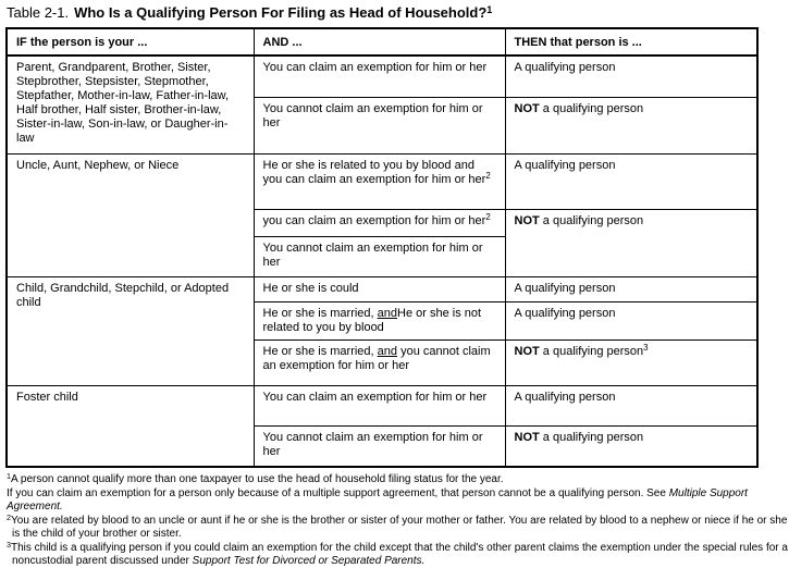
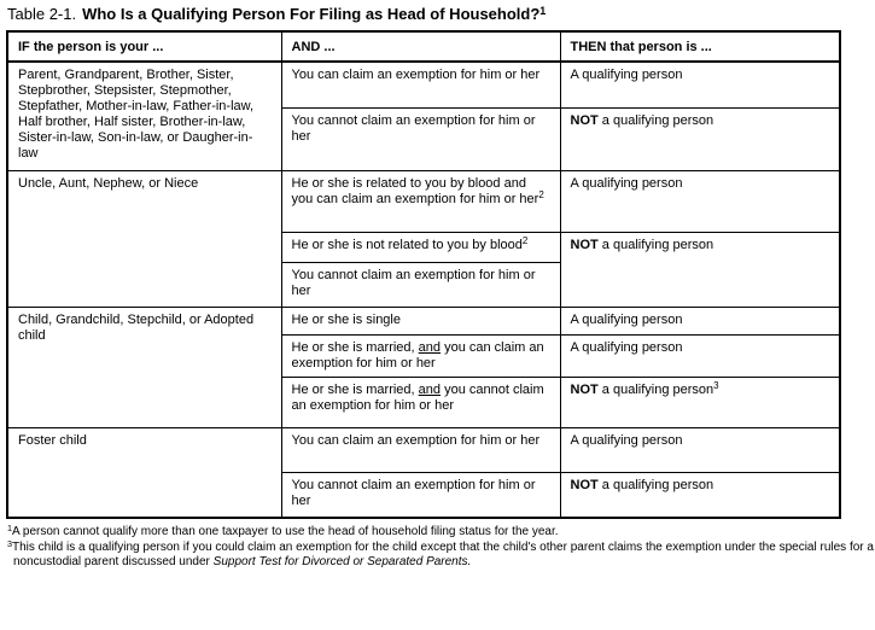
  Table 2-1. Who Is a Qualifying Person For Filing as Head of Household?1
  IF the person is your ...	AND ...	THEN that person is ...
  Parent, Grandparent, Brother, Sister, Stepbrother, Stepsister, Stepmother, Stepfather, Mother-in-law, Father-in-law, Half brother, Half sister, Brother-in-law, Sister-in-law, Son-in-law, or Daugher-in-law	You can claim an exemption for him or her	A qualifying person
  You cannot claim an exemption for him or her	NOT a qualifying person
  Uncle, Aunt, Nephew, or Niece	He or she is related to you by blood and you can claim an exemption for him or her2	A qualifying person
- you can claim an exemption for him or her2	NOT a qualifying person
+ He or she is not related to you by blood2	NOT a qualifying person
  You cannot claim an exemption for him or her
- Child, Grandchild, Stepchild, or Adopted child	He or she is could	A qualifying person
+ Child, Grandchild, Stepchild, or Adopted child	He or she is single	A qualifying person
- He or she is married, andHe or she is not related to you by blood	A qualifying person
+ He or she is married, and you can claim an exemption for him or her	A qualifying person
  He or she is married, and you cannot claim an exemption for him or her	NOT a qualifying person3
  Foster child	You can claim an exemption for him or her	A qualifying person
  You cannot claim an exemption for him or her	NOT a qualifying person
  1A person cannot qualify more than one taxpayer to use the head of household filing status for the year.
- If you can claim an exemption for a person only because of a multiple support agreement, that person cannot be a qualifying person. See Multiple Support Agreement.
- 2You are related by blood to an uncle or aunt if he or she is the brother or sister of your mother or father. You are related by blood to a nephew or niece if he or she is the child of your brother or sister.
  3This child is a qualifying person if you could claim an exemption for the child except that the child's other parent claims the exemption under the special rules for a noncustodial parent discussed under Support Test for Divorced or Separated Parents.
